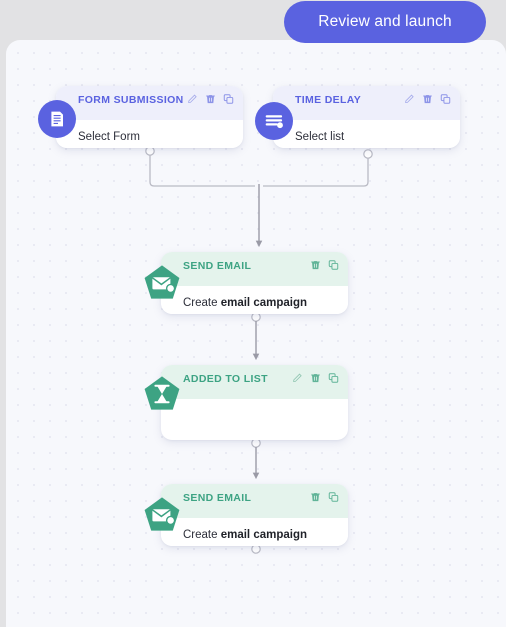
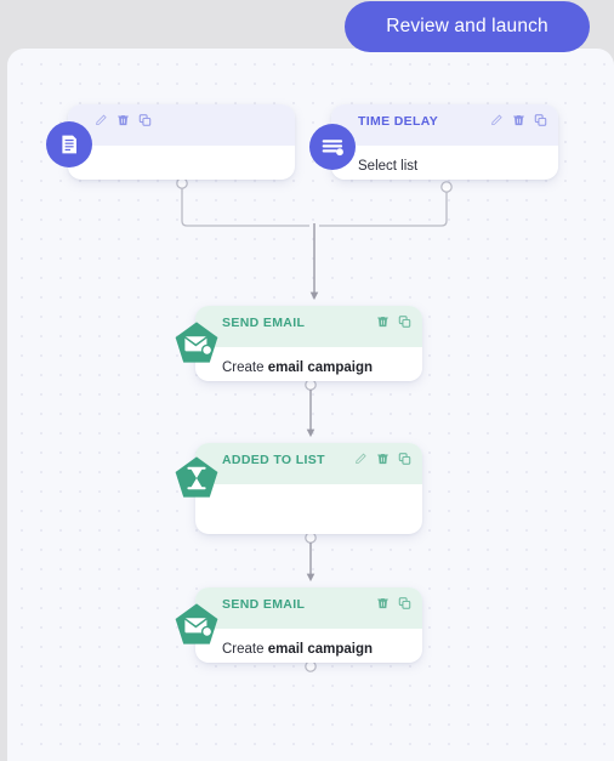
  Review and launch
- FORM SUBMISSION
- Select Form
  TIME DELAY
  Select list
  SEND EMAIL
  Create email campaign
  ADDED TO LIST
  SEND EMAIL
  Create email campaign
